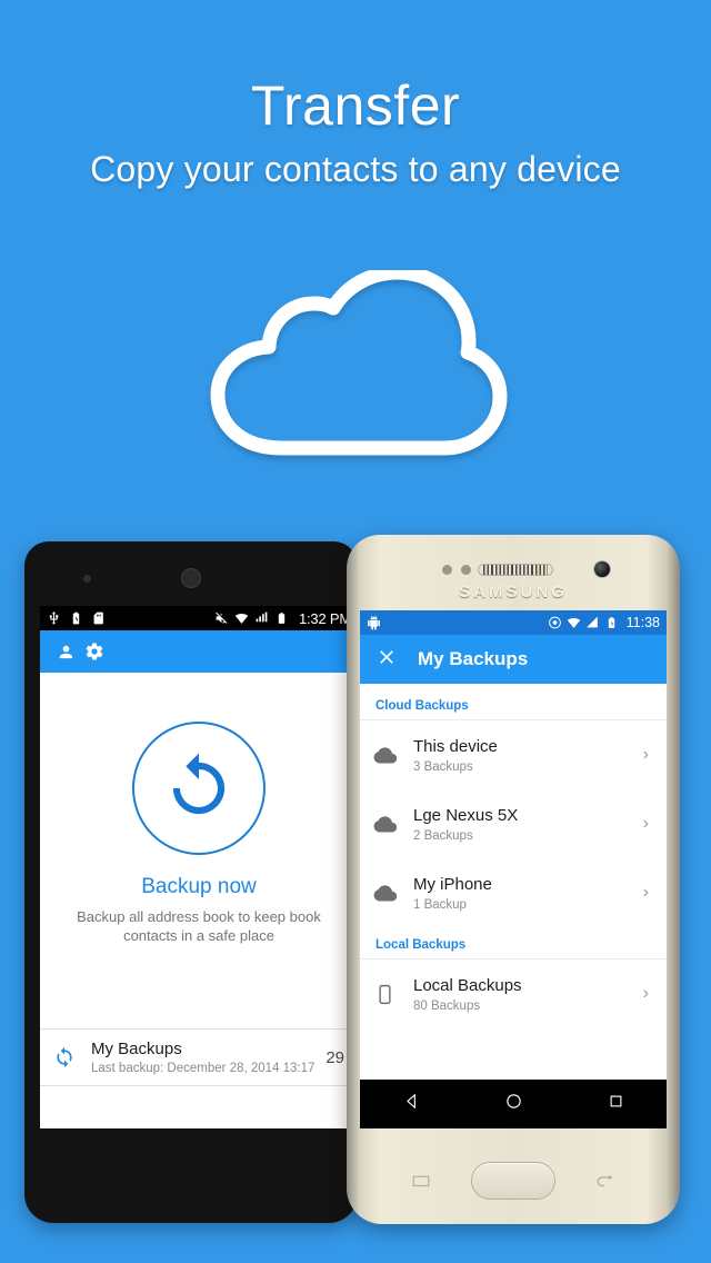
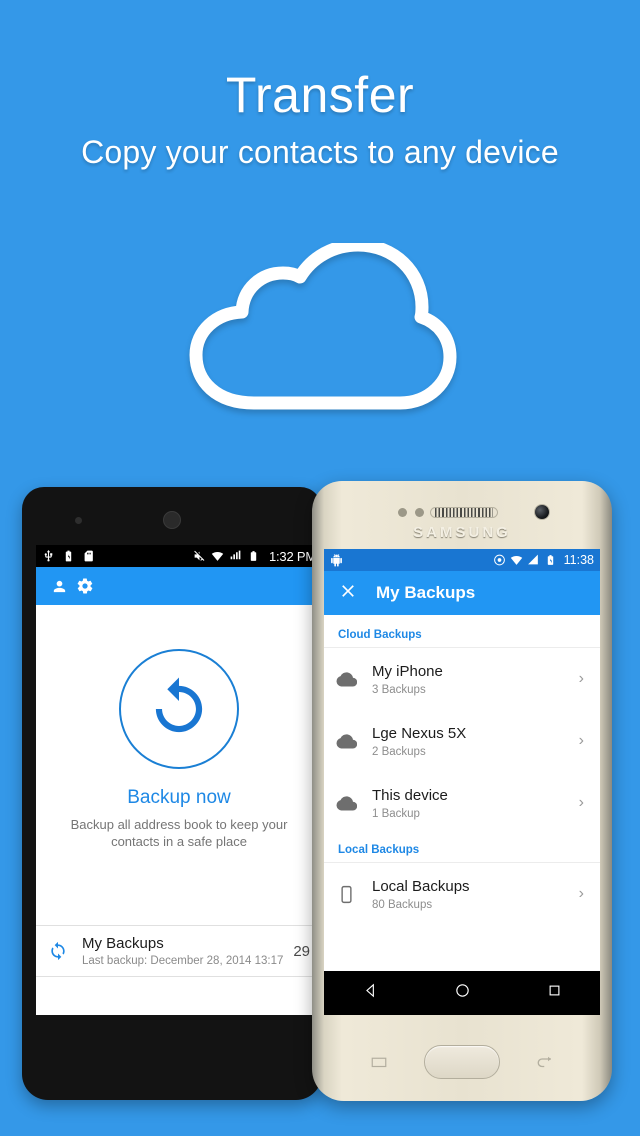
  Transfer
  Copy your contacts to any device
  1:32 PM
  Backup now
- Backup all address book to keep book contacts in a safe place
+ Backup all address book to keep your contacts in a safe place
  My Backups
  Last backup: December 28, 2014 13:17
  29
  SAMSUNG
  11:38
  My Backups
  Cloud Backups
- This device
+ My iPhone
  3 Backups
  ›
  Lge Nexus 5X
  2 Backups
  ›
- My iPhone
+ This device
  1 Backup
  ›
  Local Backups
  Local Backups
  80 Backups
  ›
